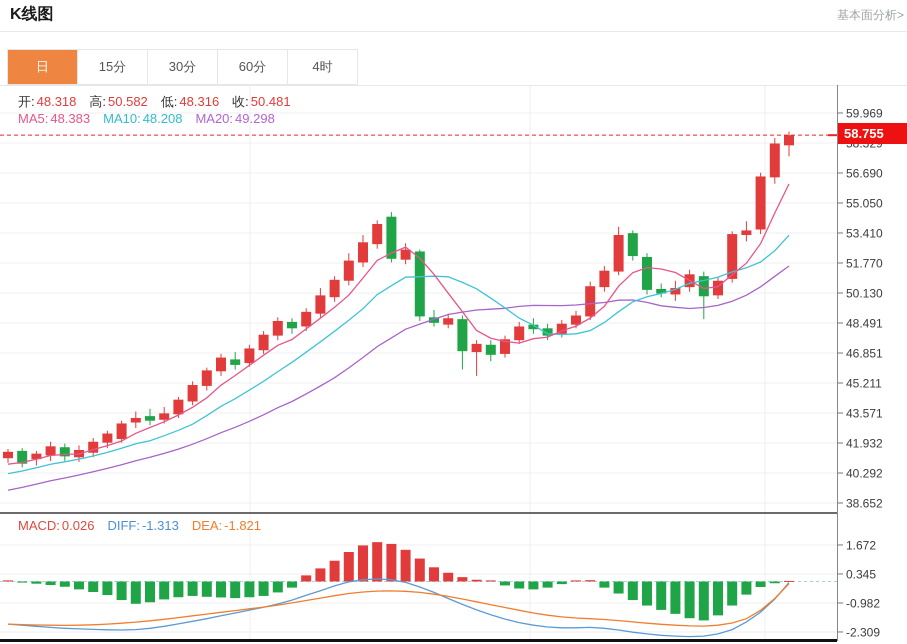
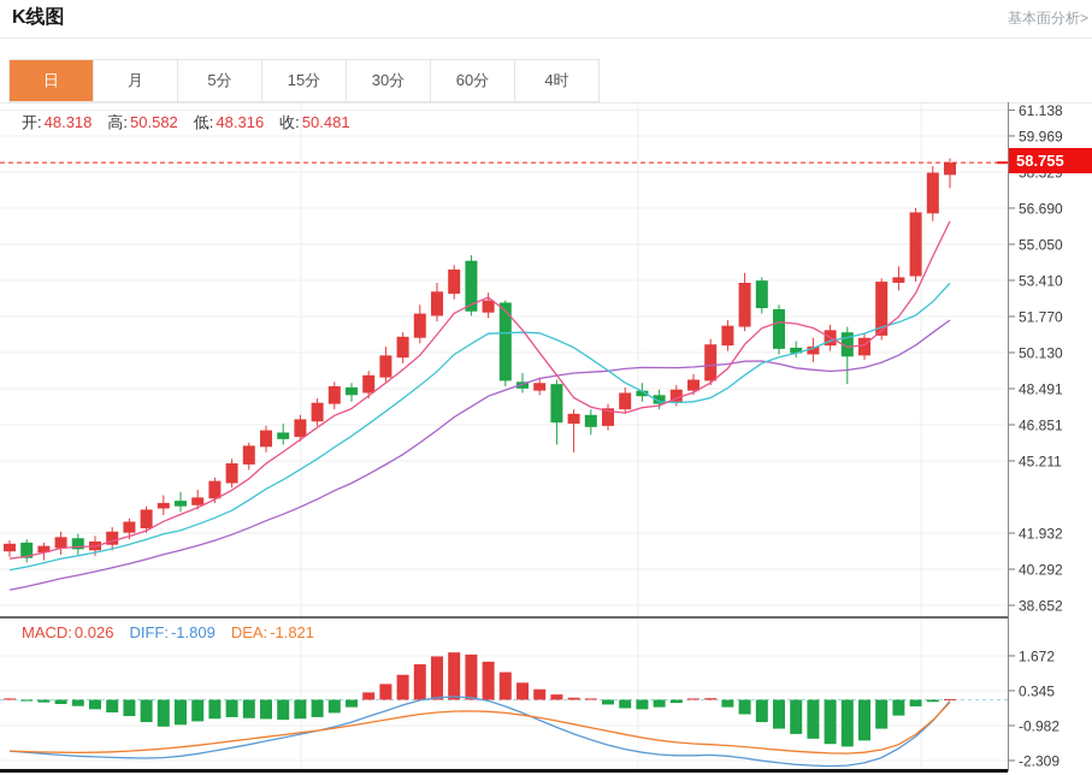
  59.969
  56.690
  55.050
  53.410
  51.770
  50.130
  48.491
  46.851
  45.211
- 43.571
+ 61.138
  41.932
  40.292
  38.652
  1.672
  0.345
  -0.982
  -2.309
  K线图
  基本面分析>
  日
+ 月
+ 5分
  15分
  30分
  60分
  4时
  开: 48.318 高: 50.582 低: 48.316 收: 50.481
- MA5: 48.383 MA10: 48.208 MA20: 49.298
- MACD: 0.026 DIFF: -1.313 DEA: -1.821
+ MACD: 0.026 DIFF: -1.809 DEA: -1.821
  58.755
